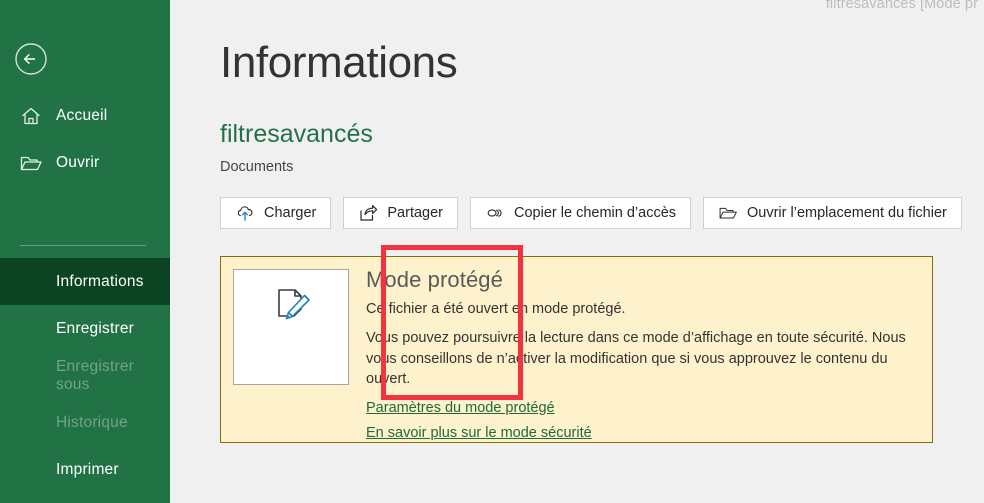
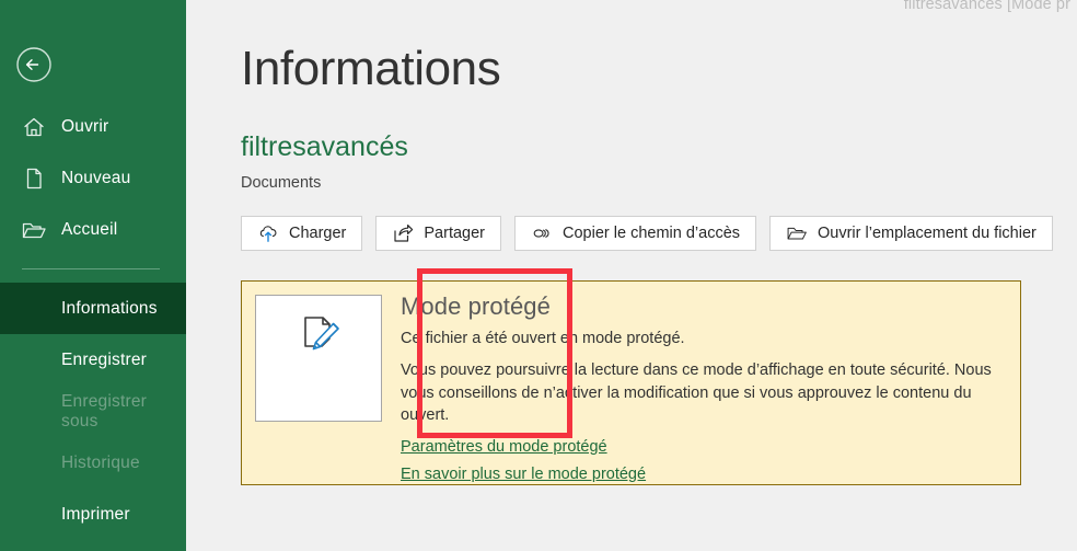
  filtresavancés [Mode pr
- Accueil
+ Ouvrir
+ Nouveau
- Ouvrir
+ Accueil
  Informations
  Enregistrer
  Enregistrer sous
  Historique
  Imprimer
  Informations
  filtresavancés
  Documents
  Charger
  Partager
  Copier le chemin d’accès
  Ouvrir l’emplacement du fichier
  Mode protégé
  Ce fichier a été ouvert en mode protégé.
  Vous pouvez poursuivre la lecture dans ce mode d’affichage en toute sécurité. Nous vous conseillons de n’activer la modification que si vous approuvez le contenu du ouvert.
  Paramètres du mode protégé
- En savoir plus sur le mode sécurité
+ En savoir plus sur le mode protégé
